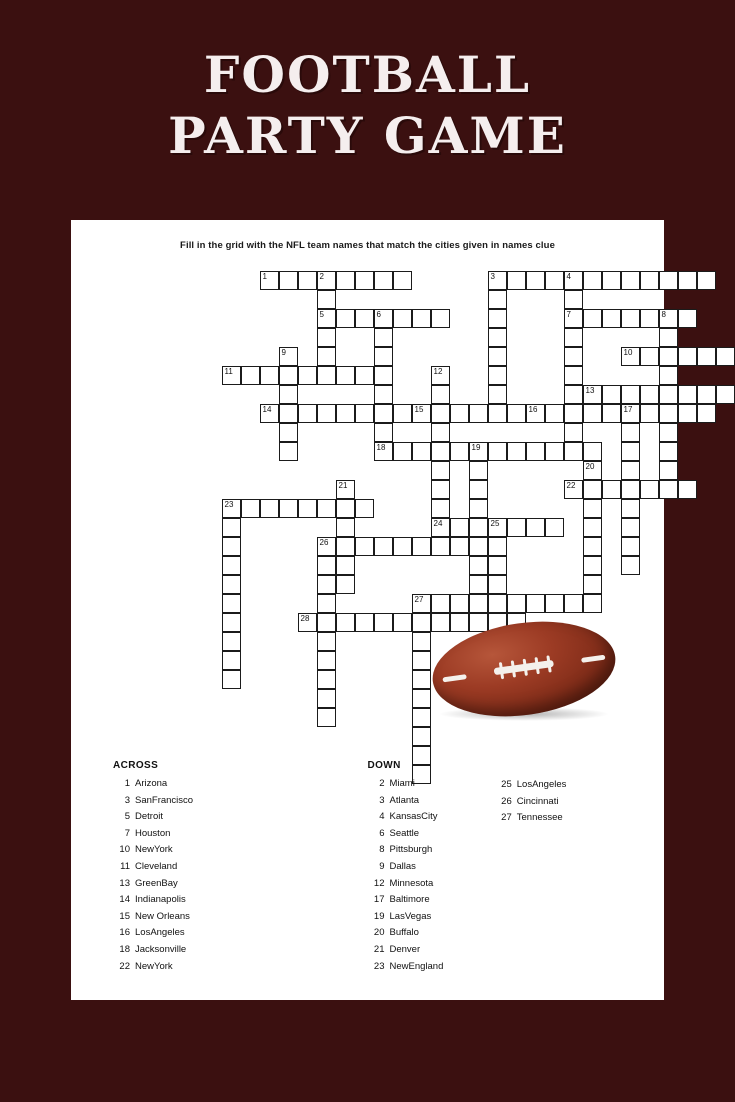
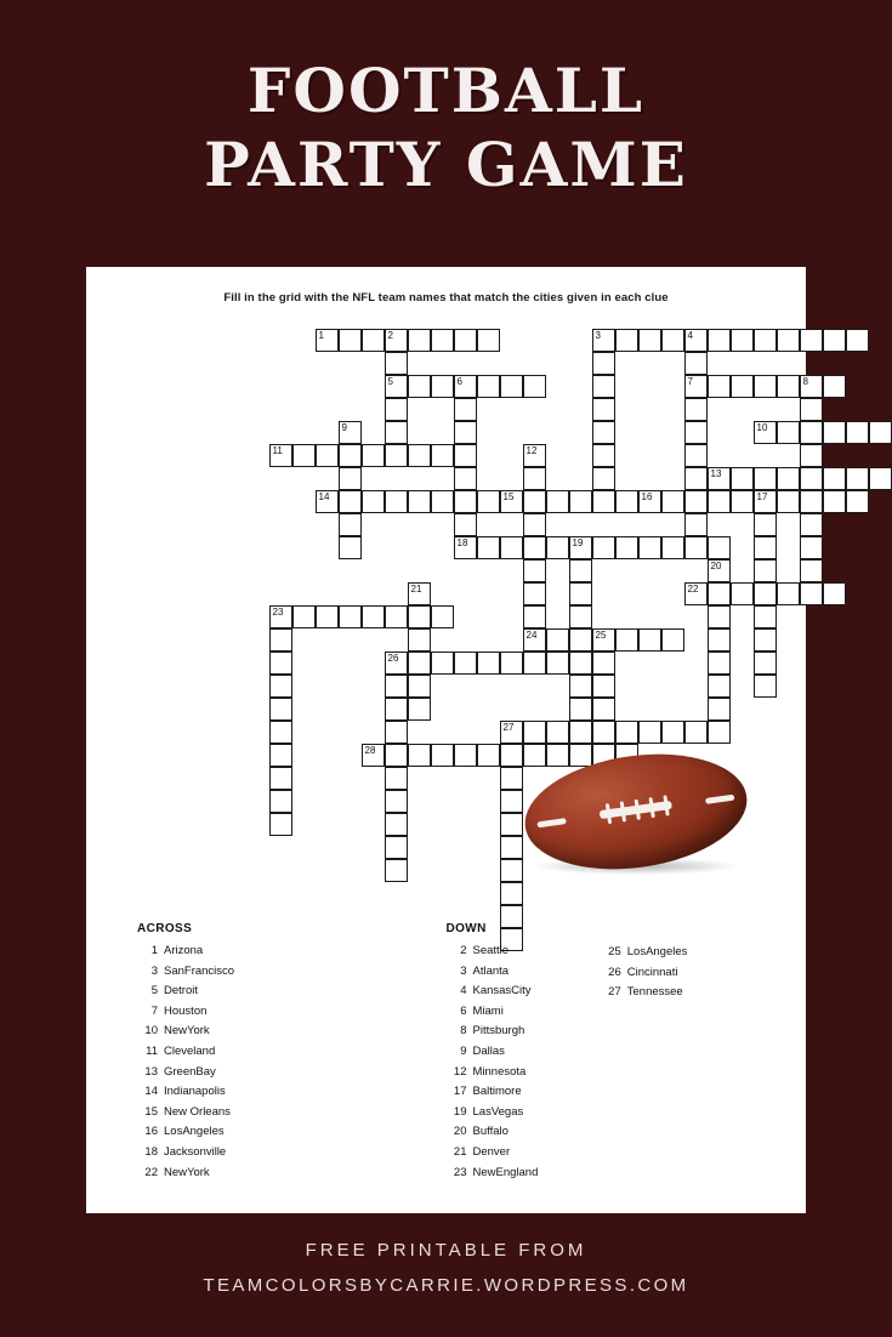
  FOOTBALL
  PARTY GAME
- Fill in the grid with the NFL team names that match the cities given in names clue
+ Fill in the grid with the NFL team names that match the cities given in each clue
  1
  2
  5
  3
  4
  7
  6
  8
  9
  10
  11
  12
  24
  13
  14
  15
  16
  17
  18
  19
  20
  21
  22
  23
  25
  26
  27
  28
  ACROSS
  1 Arizona
  3 SanFrancisco
  5 Detroit
  7 Houston
  10 NewYork
  11 Cleveland
  13 GreenBay
  14 Indianapolis
  15 New Orleans
  16 LosAngeles
  18 Jacksonville
  22 NewYork
  DOWN
- 2 Miami
+ 2 Seattle
  3 Atlanta
  4 KansasCity
- 6 Seattle
+ 6 Miami
  8 Pittsburgh
  9 Dallas
  12 Minnesota
  17 Baltimore
  19 LasVegas
  20 Buffalo
  21 Denver
  23 NewEngland
  25 LosAngeles
  26 Cincinnati
  27 Tennessee
+ FREE PRINTABLE FROM
+ TEAMCOLORSBYCARRIE.WORDPRESS.COM
